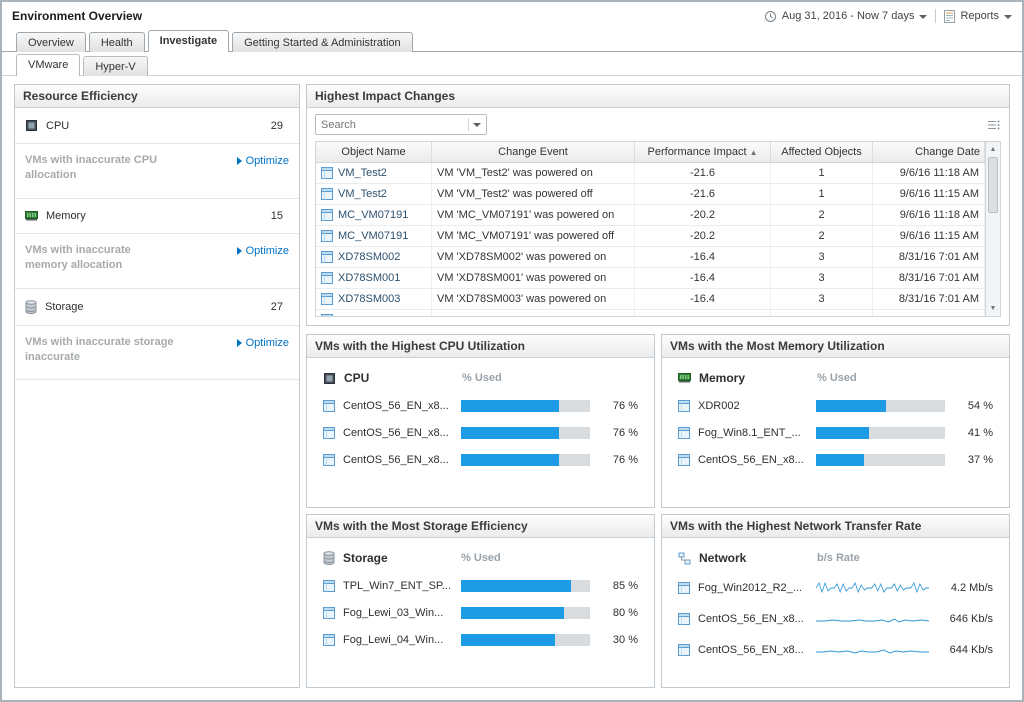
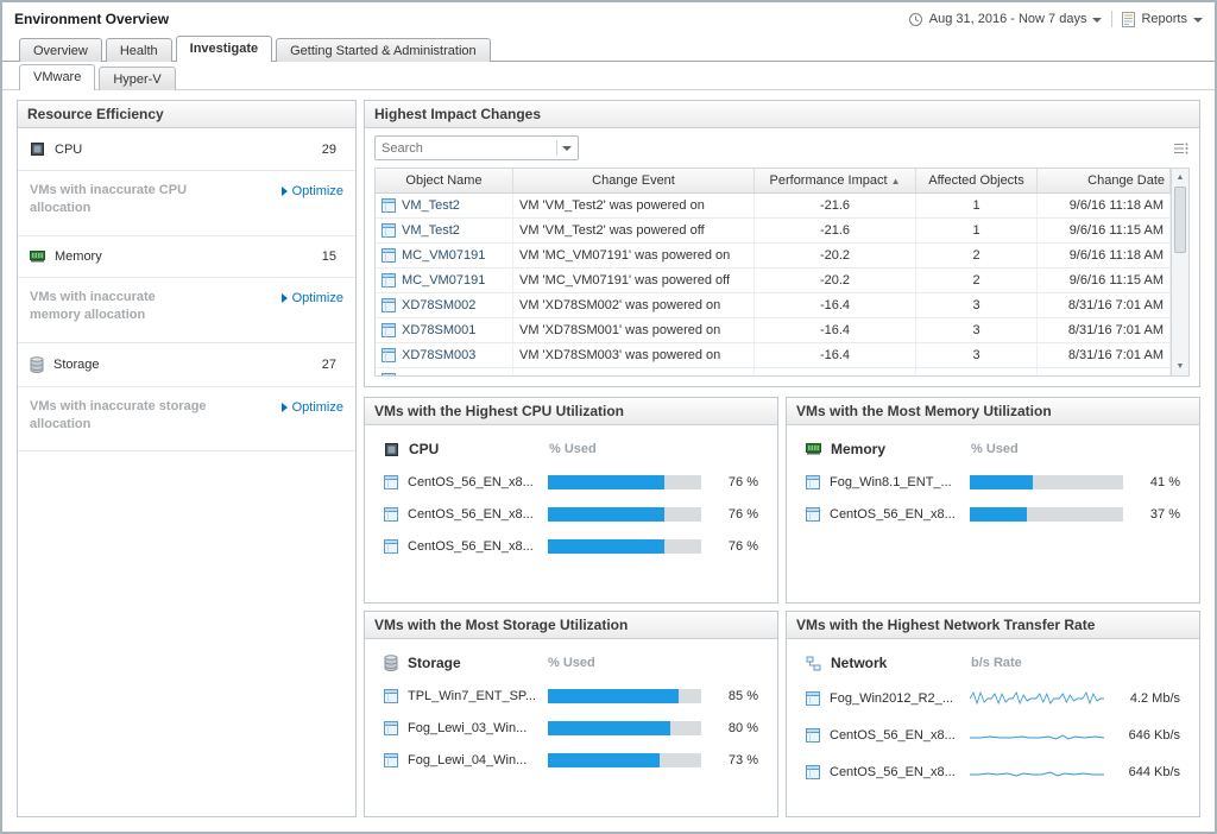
  Environment Overview
  Aug 31, 2016 - Now 7 days
  Reports
  Overview
  Health
  Investigate
  Getting Started & Administration
  VMware
  Hyper-V
  Resource Efficiency
  CPU
  29
  VMs with inaccurate CPU allocation
  Optimize
  Memory
  15
  VMs with inaccurate memory allocation
  Optimize
  Storage
  27
- VMs with inaccurate storage inaccurate
+ VMs with inaccurate storage allocation
  Optimize
  Highest Impact Changes
  Search
  Object Name
  Change Event
  Performance Impact
  ▲
  Affected Objects
  Change Date
  VM_Test2
  VM 'VM_Test2' was powered on
  -21.6
  1
  9/6/16 11:18 AM
  VM_Test2
  VM 'VM_Test2' was powered off
  -21.6
  1
  9/6/16 11:15 AM
  MC_VM07191
  VM 'MC_VM07191' was powered on
  -20.2
  2
  9/6/16 11:18 AM
  MC_VM07191
  VM 'MC_VM07191' was powered off
  -20.2
  2
  9/6/16 11:15 AM
  XD78SM002
  VM 'XD78SM002' was powered on
  -16.4
  3
  8/31/16 7:01 AM
  XD78SM001
  VM 'XD78SM001' was powered on
  -16.4
  3
  8/31/16 7:01 AM
  XD78SM003
  VM 'XD78SM003' was powered on
  -16.4
  3
  8/31/16 7:01 AM
  VMs with the Highest CPU Utilization
  CPU
  % Used
  CentOS_56_EN_x8...
  76 %
  CentOS_56_EN_x8...
  76 %
  CentOS_56_EN_x8...
  76 %
  VMs with the Most Memory Utilization
  Memory
  % Used
- XDR002
- 54 %
  Fog_Win8.1_ENT_...
  41 %
  CentOS_56_EN_x8...
  37 %
- VMs with the Most Storage Efficiency
+ VMs with the Most Storage Utilization
  Storage
  % Used
  TPL_Win7_ENT_SP...
  85 %
  Fog_Lewi_03_Win...
  80 %
  Fog_Lewi_04_Win...
- 30 %
+ 73 %
  VMs with the Highest Network Transfer Rate
  Network
  b/s Rate
  Fog_Win2012_R2_...
  4.2 Mb/s
  CentOS_56_EN_x8...
  646 Kb/s
  CentOS_56_EN_x8...
  644 Kb/s
